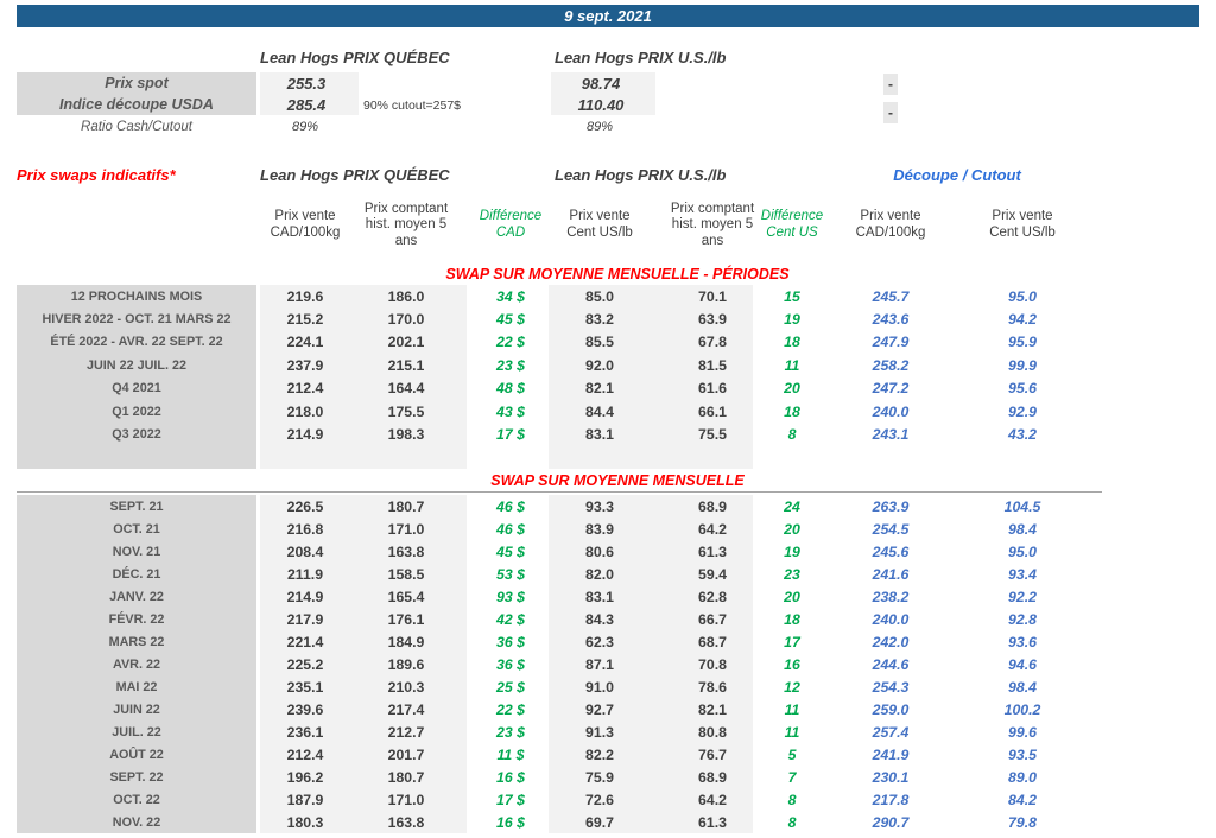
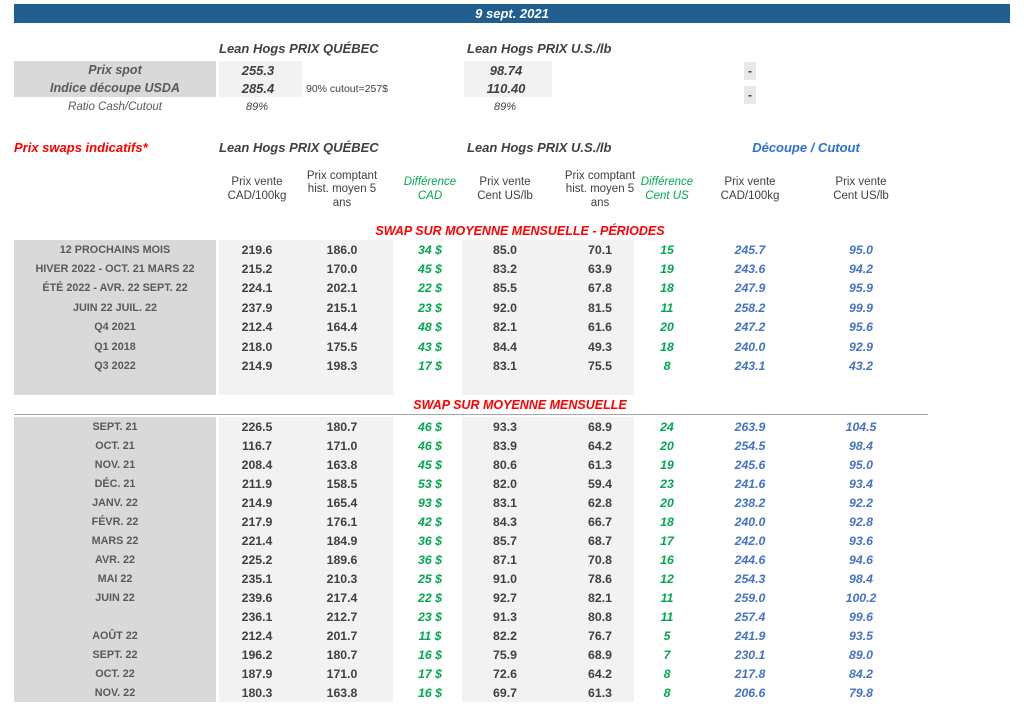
  9 sept. 2021
  Lean Hogs PRIX QUÉBEC
  Lean Hogs PRIX U.S./lb
  Prix spot
  255.3
  98.74
  -
  Indice découpe USDA
  285.4
  90% cutout=257$
  110.40
  -
  Ratio Cash/Cutout
  89%
  89%
  Prix swaps indicatifs*
  Lean Hogs PRIX QUÉBEC
  Lean Hogs PRIX U.S./lb
  Découpe / Cutout
  Prix vente
  CAD/100kg
  Prix comptant
  hist. moyen 5
  ans
  Différence
  CAD
  Prix vente
  Cent US/lb
  Prix comptant
  hist. moyen 5
  ans
  Différence
  Cent US
  Prix vente
  CAD/100kg
  Prix vente
  Cent US/lb
  SWAP SUR MOYENNE MENSUELLE - PÉRIODES
  12 PROCHAINS MOIS
  219.6
  186.0
  34 $
  85.0
  70.1
  15
  245.7
  95.0
  HIVER 2022 - OCT. 21 MARS 22
  215.2
  170.0
  45 $
  83.2
  63.9
  19
  243.6
  94.2
  ÉTÉ 2022 - AVR. 22 SEPT. 22
  224.1
  202.1
  22 $
  85.5
  67.8
  18
  247.9
  95.9
  JUIN 22 JUIL. 22
  237.9
  215.1
  23 $
  92.0
  81.5
  11
  258.2
  99.9
  Q4 2021
  212.4
  164.4
  48 $
  82.1
  61.6
  20
  247.2
  95.6
- Q1 2022
+ Q1 2018
  218.0
  175.5
  43 $
  84.4
- 66.1
+ 49.3
  18
  240.0
  92.9
  Q3 2022
  214.9
  198.3
  17 $
  83.1
  75.5
  8
  243.1
  43.2
  SWAP SUR MOYENNE MENSUELLE
  SEPT. 21
  226.5
  180.7
  46 $
  93.3
  68.9
  24
  263.9
  104.5
  OCT. 21
- 216.8
+ 116.7
  171.0
  46 $
  83.9
  64.2
  20
  254.5
  98.4
  NOV. 21
  208.4
  163.8
  45 $
  80.6
  61.3
  19
  245.6
  95.0
  DÉC. 21
  211.9
  158.5
  53 $
  82.0
  59.4
  23
  241.6
  93.4
  JANV. 22
  214.9
  165.4
  93 $
  83.1
  62.8
  20
  238.2
  92.2
  FÉVR. 22
  217.9
  176.1
  42 $
  84.3
  66.7
  18
  240.0
  92.8
  MARS 22
  221.4
  184.9
  36 $
- 62.3
+ 85.7
  68.7
  17
  242.0
  93.6
  AVR. 22
  225.2
  189.6
  36 $
  87.1
  70.8
  16
  244.6
  94.6
  MAI 22
  235.1
  210.3
  25 $
  91.0
  78.6
  12
  254.3
  98.4
  JUIN 22
  239.6
  217.4
  22 $
  92.7
  82.1
  11
  259.0
  100.2
- JUIL. 22
  236.1
  212.7
  23 $
  91.3
  80.8
  11
  257.4
  99.6
  AOÛT 22
  212.4
  201.7
  11 $
  82.2
  76.7
  5
  241.9
  93.5
  SEPT. 22
  196.2
  180.7
  16 $
  75.9
  68.9
  7
  230.1
  89.0
  OCT. 22
  187.9
  171.0
  17 $
  72.6
  64.2
  8
  217.8
  84.2
  NOV. 22
  180.3
  163.8
  16 $
  69.7
  61.3
  8
- 290.7
+ 206.6
  79.8
